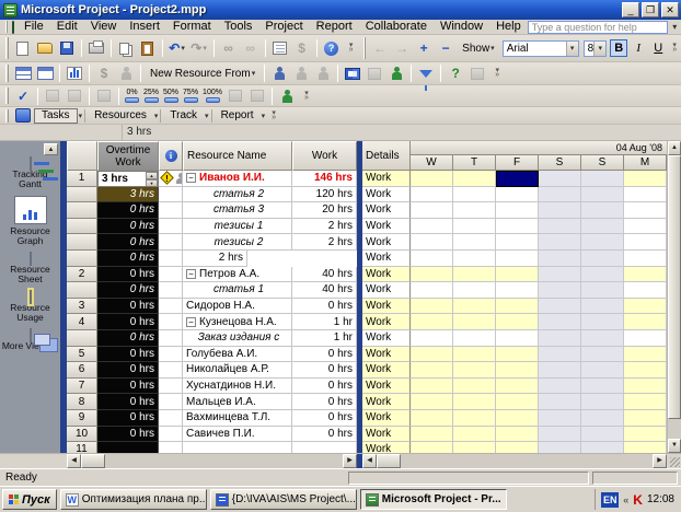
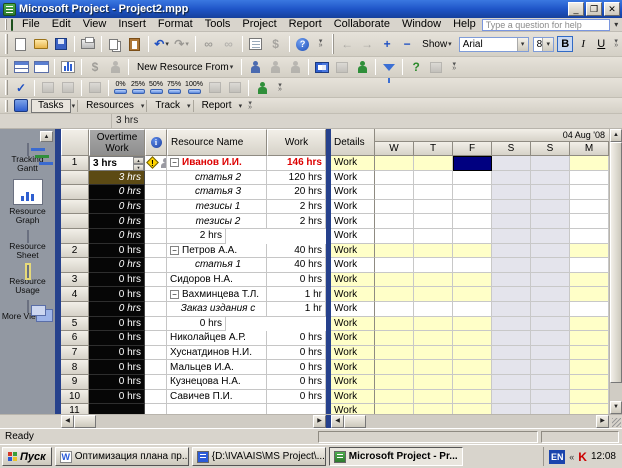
  Microsoft Project - Project2.mpp
  _
  ❐
  ✕
  File
  Edit
  View
  Insert
  Format
  Tools
  Project
  Report
  Collaborate
  Window
  Help
  Type a question for help
  ▾
  ↶
  ↷
  ∞
  ∞
  $
  ?
  ←
  →
  +
  −
  Show
  Arial
  8
  B
  I
  U
  $
  New Resource From
  ?
  ✓
  Tasks
  Resources
  Track
  Report
  3 hrs
  Tracking Gantt
  Resource Graph
  Resource Sheet
  Resource Usage
  More Views...
  Overtime Work
  i
  Resource Name
  Work
  1
  3 hrs
  −
  Иванов И.И.
  146 hrs
  3 hrs
  статья 2
  120 hrs
  0 hrs
  статья 3
  20 hrs
  0 hrs
  тезисы 1
  2 hrs
  0 hrs
  тезисы 2
  2 hrs
  0 hrs
  2 hrs
  2
  0 hrs
  −
  Петров А.А.
  40 hrs
  0 hrs
  статья 1
  40 hrs
  3
  0 hrs
  Сидоров Н.А.
  0 hrs
  4
  0 hrs
  −
- Кузнецова Н.А.
+ Вахминцева Т.Л.
  1 hr
  0 hrs
  Заказ издания с
  1 hr
  5
  0 hrs
- Голубева А.И.
  0 hrs
  6
  0 hrs
  Николайцев А.Р.
  0 hrs
  7
  0 hrs
  Хуснатдинов Н.И.
  0 hrs
  8
  0 hrs
  Мальцев И.А.
  0 hrs
  9
  0 hrs
- Вахминцева Т.Л.
+ Кузнецова Н.А.
  0 hrs
  10
  0 hrs
  Савичев П.И.
  0 hrs
  11
  Details
  04 Aug '08
  W
  T
  F
  S
  S
  M
  Work
  Work
  Work
  Work
  Work
  Work
  Work
  Work
  Work
  Work
  Work
  Work
  Work
  Work
  Work
  Work
  Work
  Work
  Ready
  Пуск
  W
  Оптимизация плана пр..
  {D:\IVA\AIS\MS Project\...
  Microsoft Project - Pr...
  EN
  «
  K
  12:08
